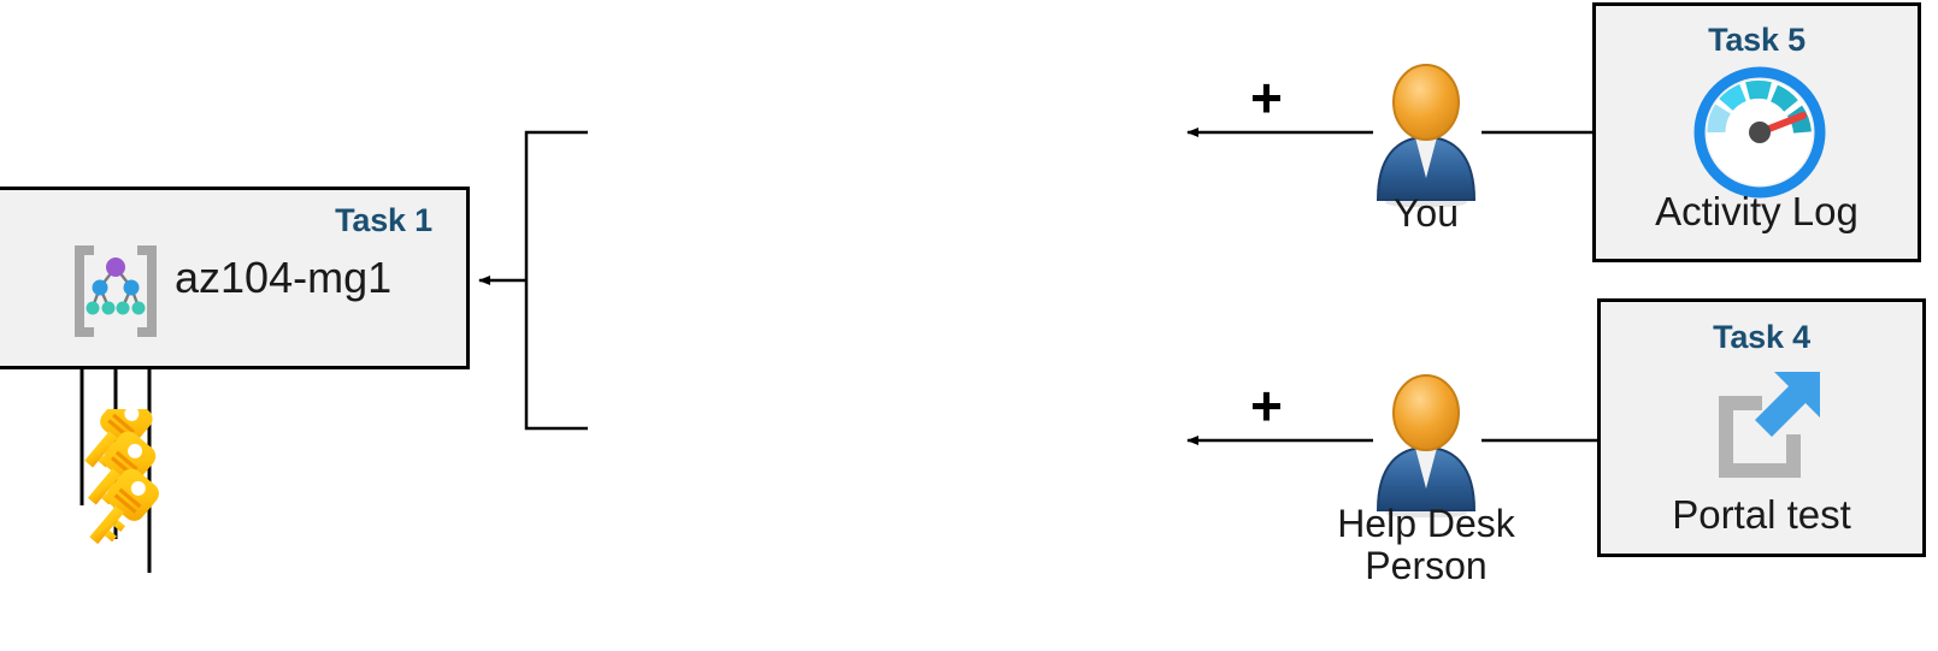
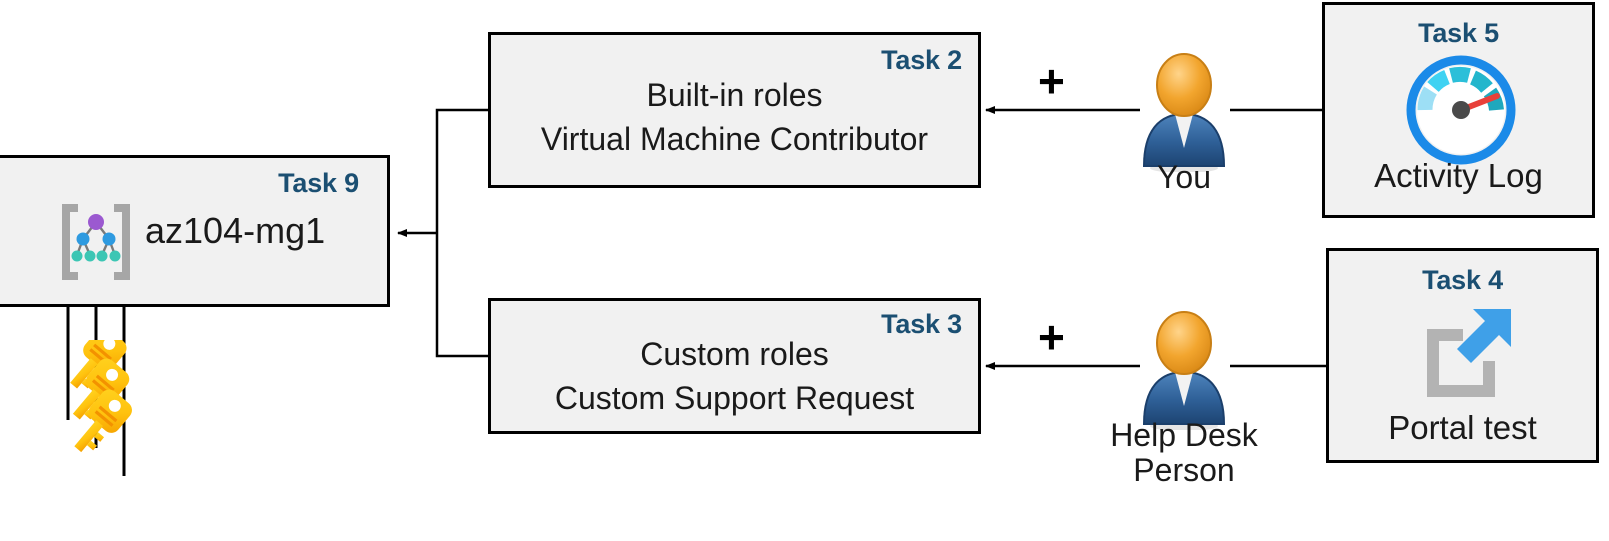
- Task 1
+ Task 9
  az104-mg1
+ Task 2
+ Built-in roles
+ Virtual Machine Contributor
+ Task 3
+ Custom roles
+ Custom Support Request
  Task 5
  Activity Log
  Task 4
  Portal test
  You
  Help Desk
  Person
  +
  +
